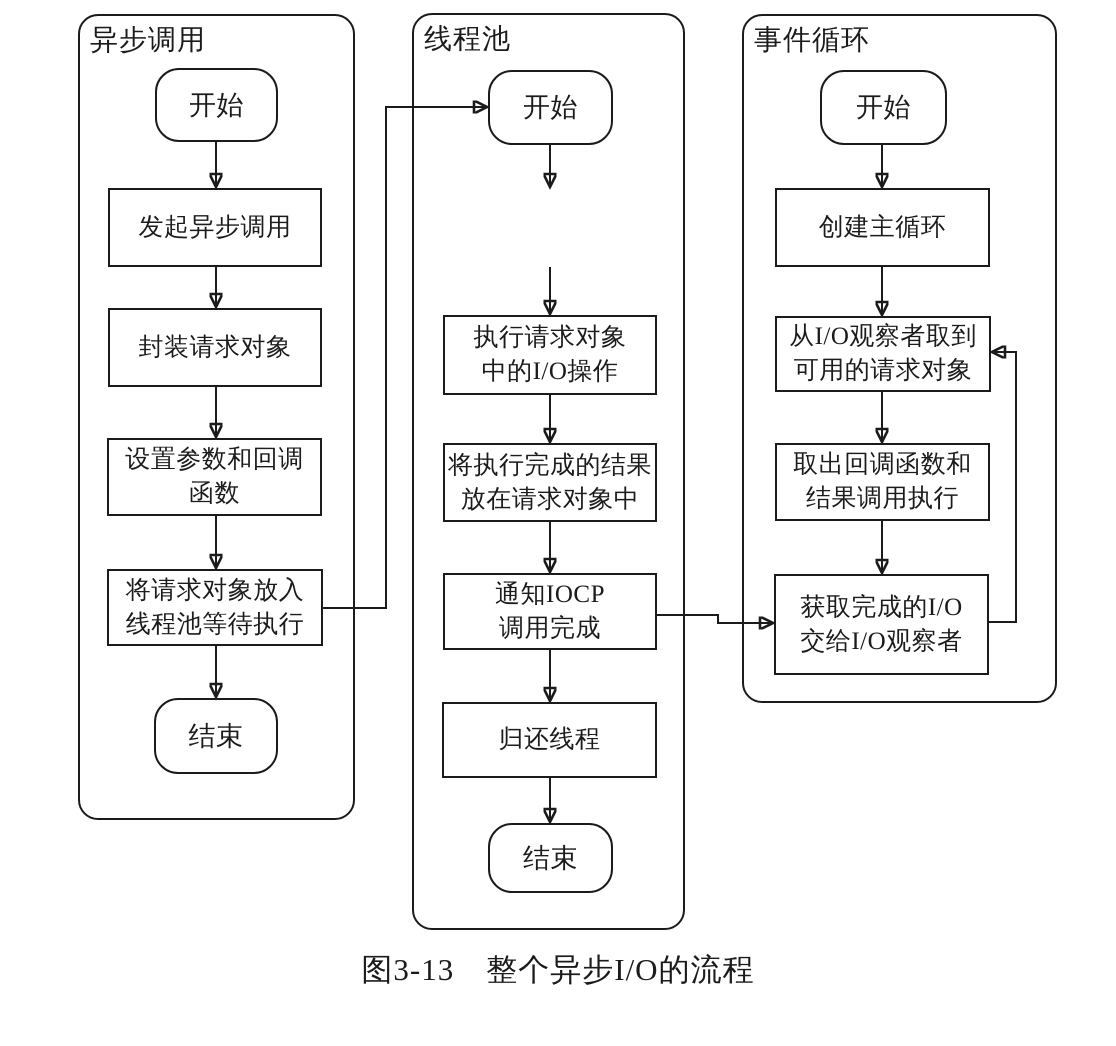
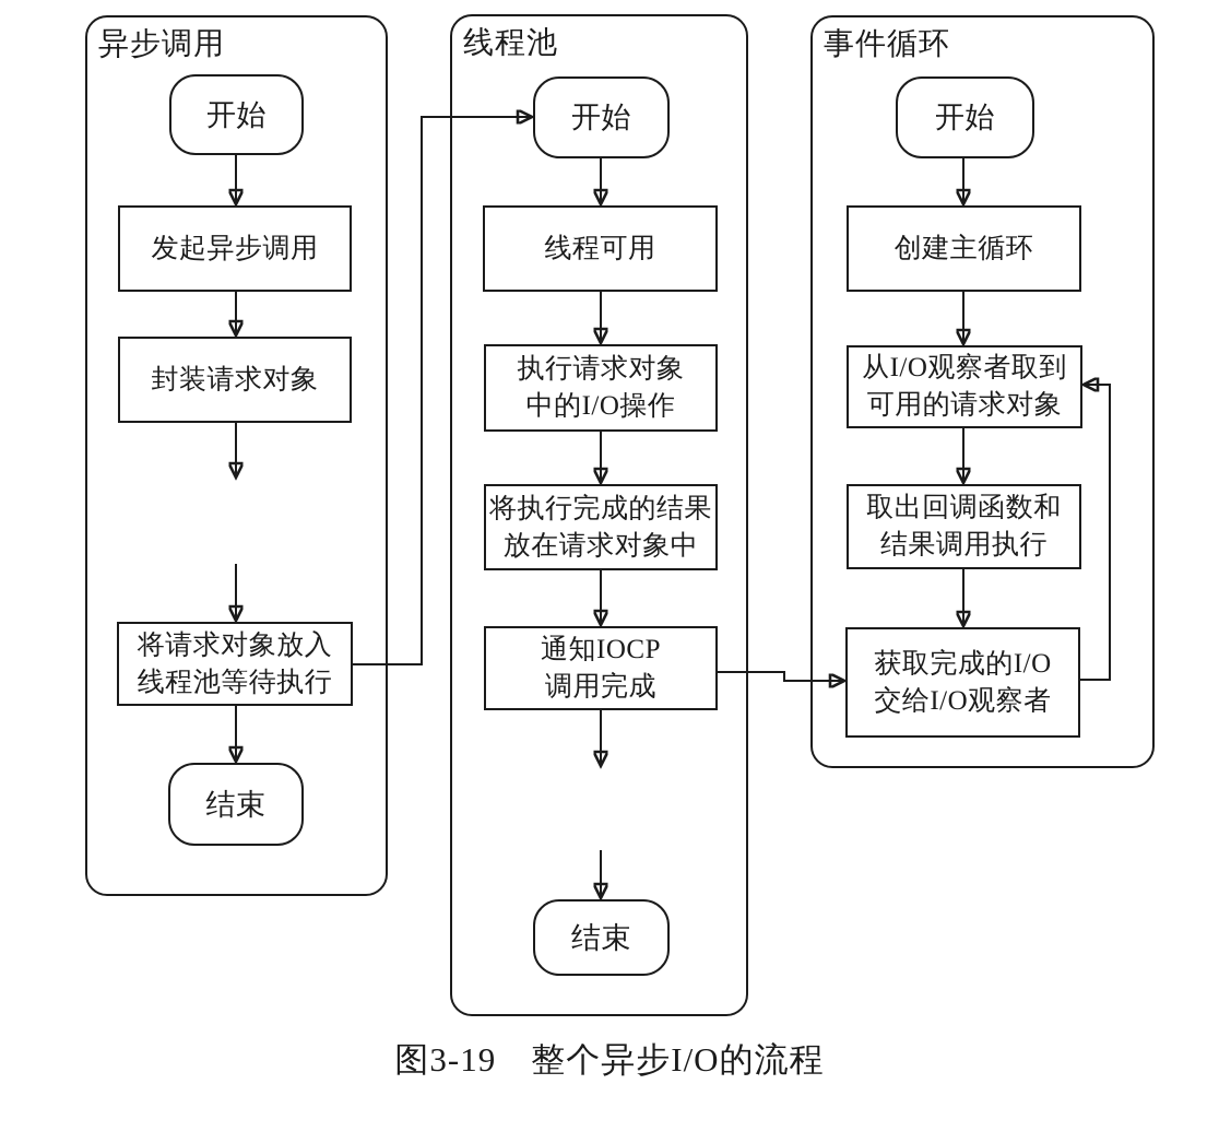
  异步调用
  线程池
  事件循环
  开始
  发起异步调用
  封装请求对象
- 设置参数和回调
- 函数
  将请求对象放入
  线程池等待执行
  结束
  开始
+ 线程可用
  执行请求对象
  中的I/O操作
  将执行完成的结果
  放在请求对象中
  通知IOCP
  调用完成
- 归还线程
  结束
  开始
  创建主循环
  从I/O观察者取到
  可用的请求对象
  取出回调函数和
  结果调用执行
  获取完成的I/O
  交给I/O观察者
- 图3-13 整个异步I/O的流程
+ 图3-19 整个异步I/O的流程
